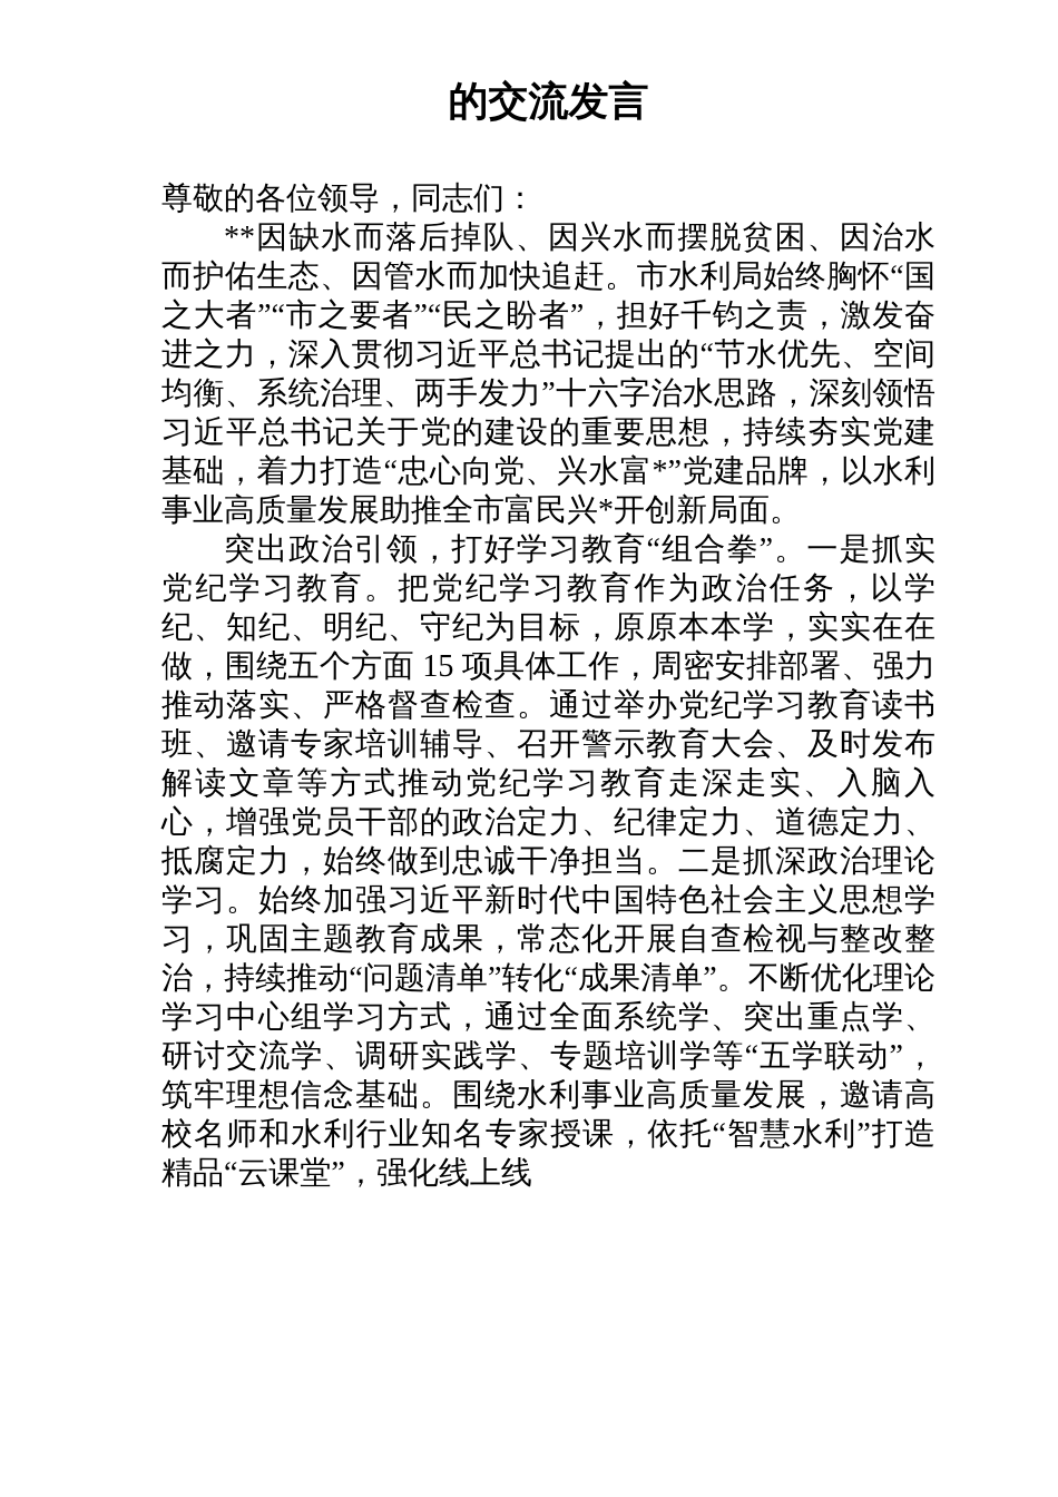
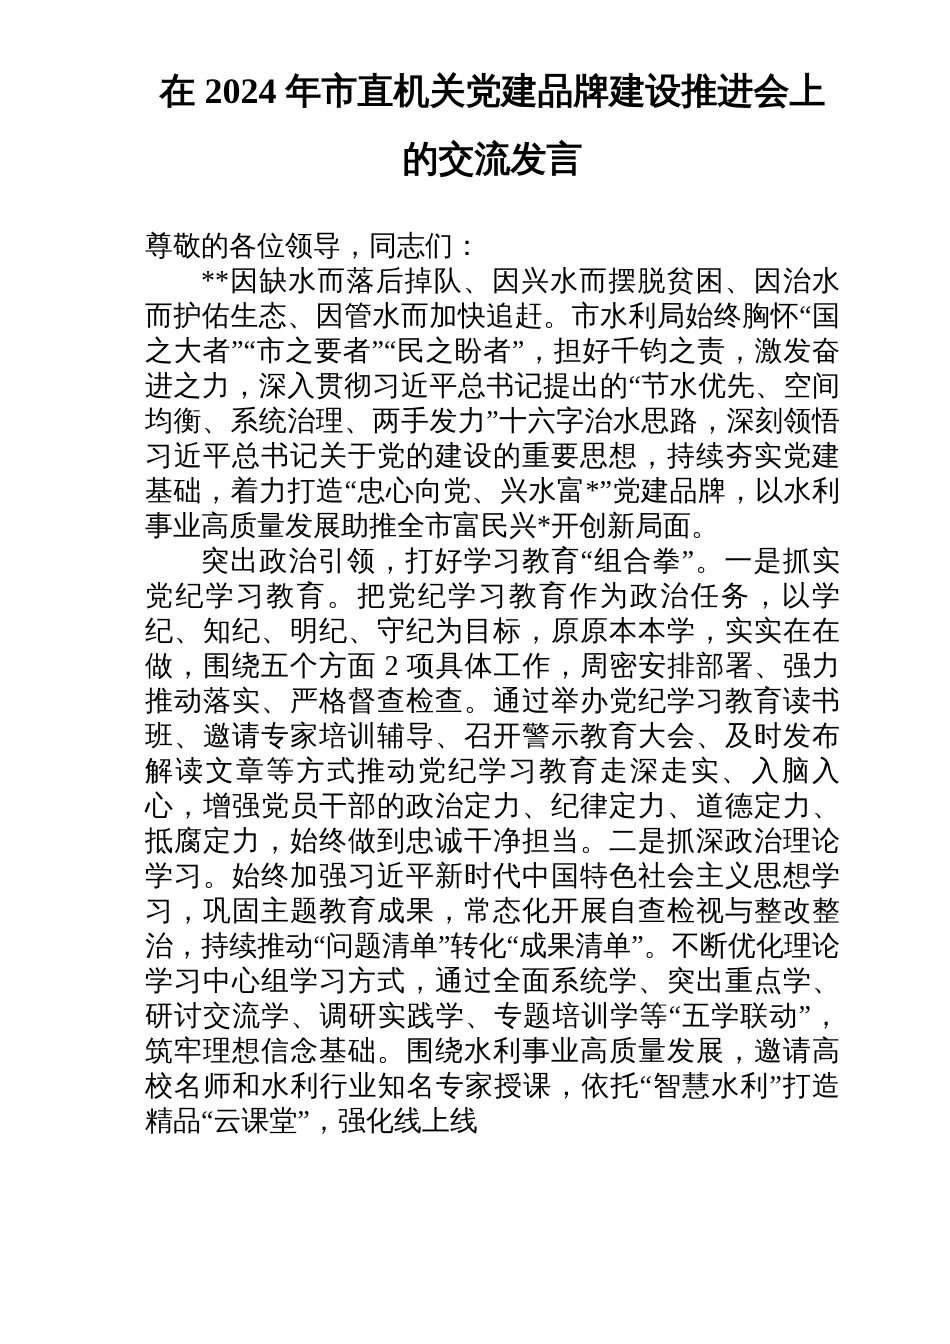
+ 在 2024 年市直机关党建品牌建设推进会上
  的交流发言
  尊敬的各位领导，同志们：
  **因缺水而落后掉队、因兴水而摆脱贫困、因治水而护佑生态、因管水而加快追赶。市水利局始终胸怀“国之大者”“市之要者”“民之盼者”，担好千钧之责，激发奋进之力，深入贯彻习近平总书记提出的“节水优先、空间均衡、系统治理、两手发力”十六字治水思路，深刻领悟习近平总书记关于党的建设的重要思想，持续夯实党建基础，着力打造“忠心向党、兴水富*”党建品牌，以水利事业高质量发展助推全市富民兴*开创新局面。
- 突出政治引领，打好学习教育“组合拳”。一是抓实党纪学习教育。把党纪学习教育作为政治任务，以学纪、知纪、明纪、守纪为目标，原原本本学，实实在在做，围绕五个方面 15 项具体工作，周密安排部署、强力推动落实、严格督查检查。通过举办党纪学习教育读书班、邀请专家培训辅导、召开警示教育大会、及时发布解读文章等方式推动党纪学习教育走深走实、入脑入心，增强党员干部的政治定力、纪律定力、道德定力、抵腐定力，始终做到忠诚干净担当。二是抓深政治理论学习。始终加强习近平新时代中国特色社会主义思想学习，巩固主题教育成果，常态化开展自查检视与整改整治，持续推动“问题清单”转化“成果清单”。不断优化理论学习中心组学习方式，通过全面系统学、突出重点学、研讨交流学、调研实践学、专题培训学等“五学联动”，筑牢理想信念基础。围绕水利事业高质量发展，邀请高校名师和水利行业知名专家授课，依托“智慧水利”打造精品“云课堂”，强化线上线
+ 突出政治引领，打好学习教育“组合拳”。一是抓实党纪学习教育。把党纪学习教育作为政治任务，以学纪、知纪、明纪、守纪为目标，原原本本学，实实在在做，围绕五个方面 2 项具体工作，周密安排部署、强力推动落实、严格督查检查。通过举办党纪学习教育读书班、邀请专家培训辅导、召开警示教育大会、及时发布解读文章等方式推动党纪学习教育走深走实、入脑入心，增强党员干部的政治定力、纪律定力、道德定力、抵腐定力，始终做到忠诚干净担当。二是抓深政治理论学习。始终加强习近平新时代中国特色社会主义思想学习，巩固主题教育成果，常态化开展自查检视与整改整治，持续推动“问题清单”转化“成果清单”。不断优化理论学习中心组学习方式，通过全面系统学、突出重点学、研讨交流学、调研实践学、专题培训学等“五学联动”，筑牢理想信念基础。围绕水利事业高质量发展，邀请高校名师和水利行业知名专家授课，依托“智慧水利”打造精品“云课堂”，强化线上线
